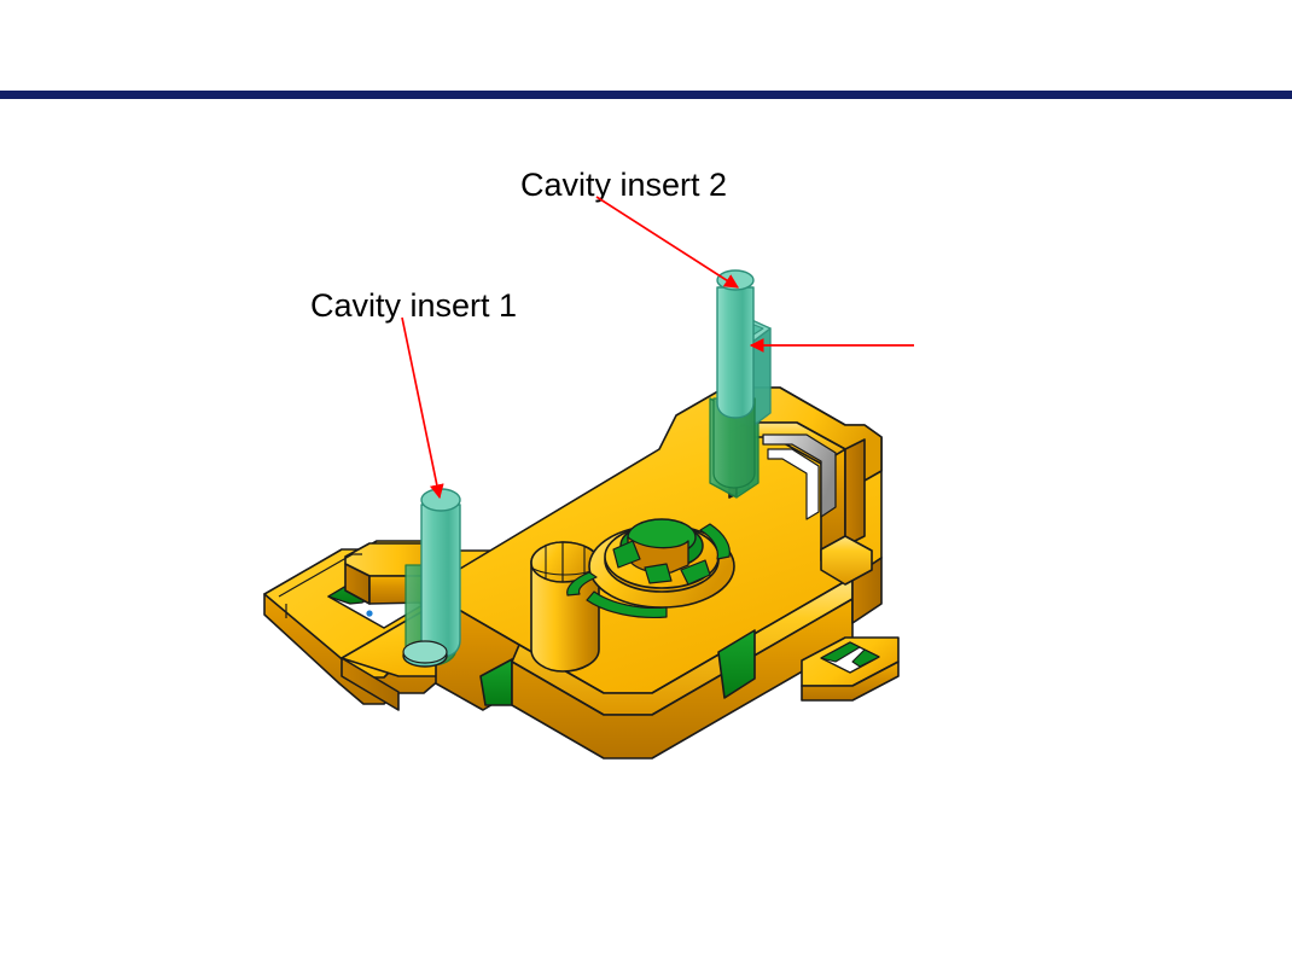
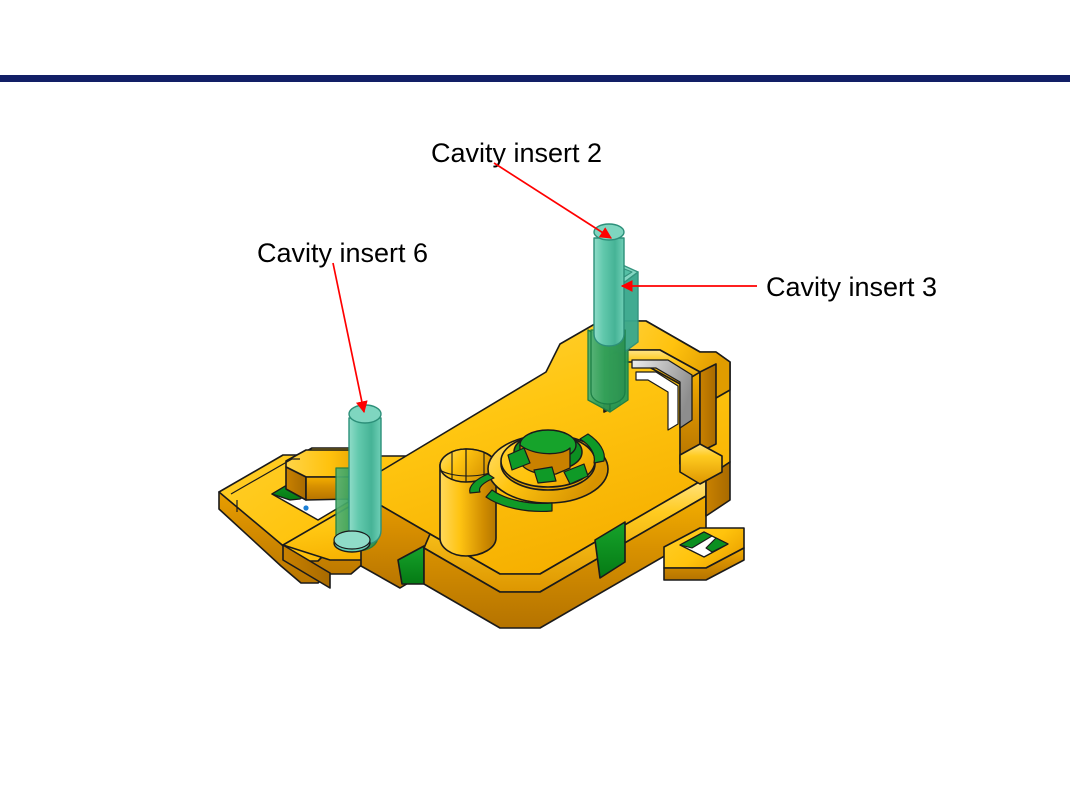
- Cavity insert 1
+ Cavity insert 6
  Cavity insert 2
+ Cavity insert 3
